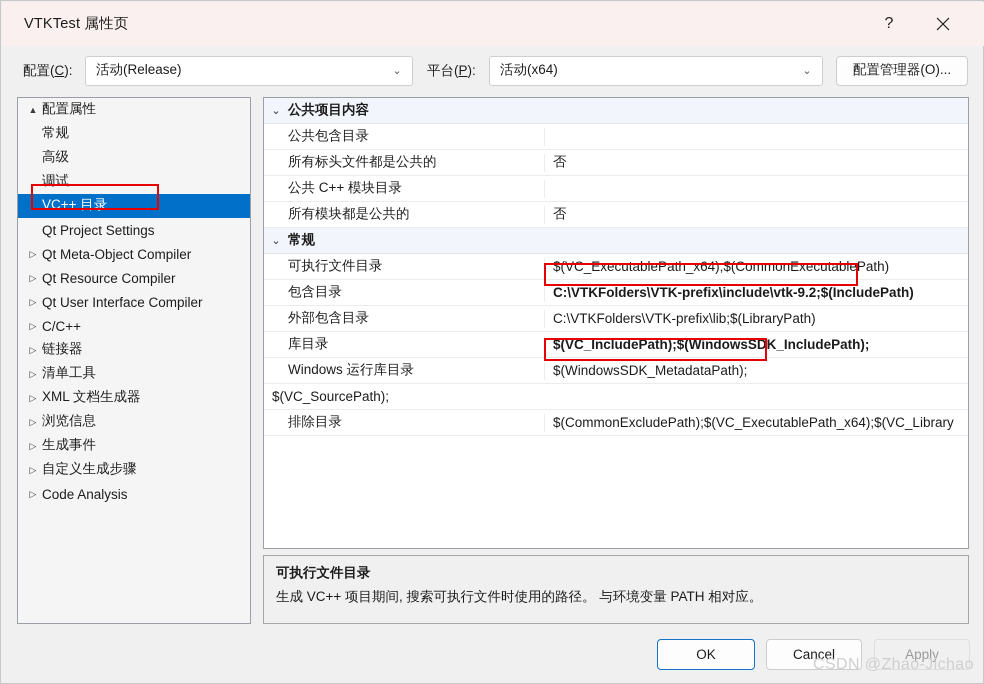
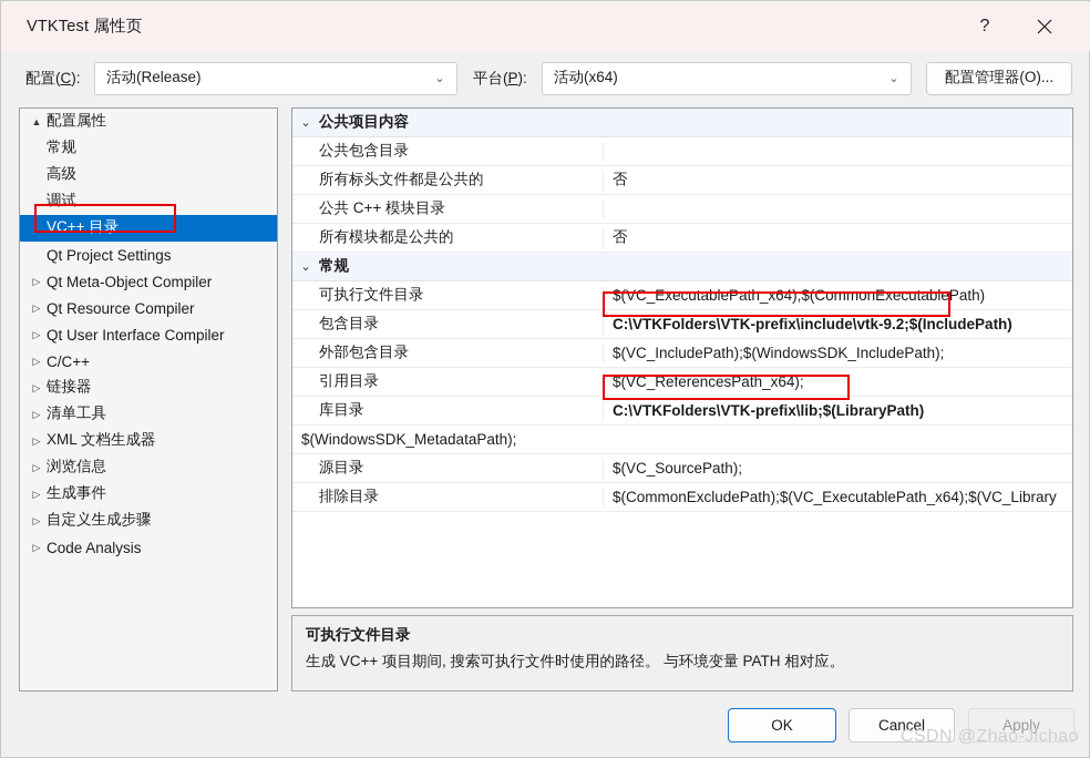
  VTKTest 属性页
  ?
  配置(C):
  活动(Release)
  ⌄
  平台(P):
  活动(x64)
  ⌄
  配置管理器(O)...
  ▲
  配置属性
  常规
  高级
  调试
  VC++ 目录
  Qt Project Settings
  ▷
  Qt Meta-Object Compiler
  ▷
  Qt Resource Compiler
  ▷
  Qt User Interface Compiler
  ▷
  C/C++
  ▷
  链接器
  ▷
  清单工具
  ▷
  XML 文档生成器
  ▷
  浏览信息
  ▷
  生成事件
  ▷
  自定义生成步骤
  ▷
  Code Analysis
  ⌄
  公共项目内容
  公共包含目录
  所有标头文件都是公共的
  否
  公共 C++ 模块目录
  所有模块都是公共的
  否
  ⌄
  常规
  可执行文件目录
  $(VC_ExecutablePath_x64);$(CommonExecutablePath)
  包含目录
  C:\VTKFolders\VTK-prefix\include\vtk-9.2;$(IncludePath)
  外部包含目录
- C:\VTKFolders\VTK-prefix\lib;$(LibraryPath)
+ $(VC_IncludePath);$(WindowsSDK_IncludePath);
+ 引用目录
+ $(VC_ReferencesPath_x64);
  库目录
- $(VC_IncludePath);$(WindowsSDK_IncludePath);
+ C:\VTKFolders\VTK-prefix\lib;$(LibraryPath)
- Windows 运行库目录
  $(WindowsSDK_MetadataPath);
+ 源目录
  $(VC_SourcePath);
  排除目录
  $(CommonExcludePath);$(VC_ExecutablePath_x64);$(VC_Library
  可执行文件目录
  生成 VC++ 项目期间, 搜索可执行文件时使用的路径。 与环境变量 PATH 相对应。
  OK
  Cancel
  Apply
  CSDN @Zhao-Jichao
